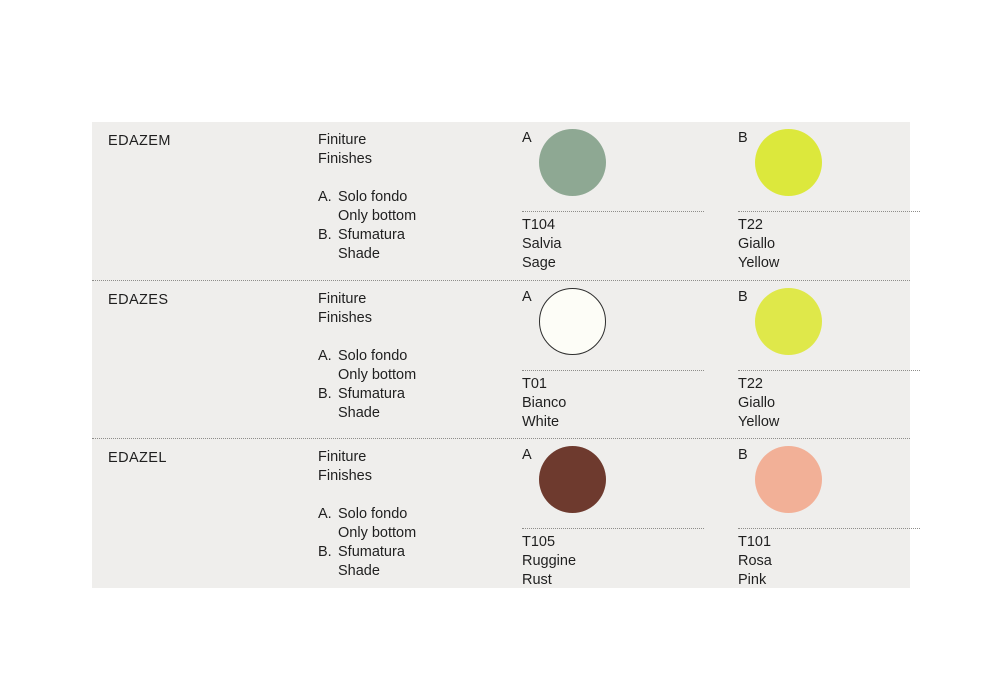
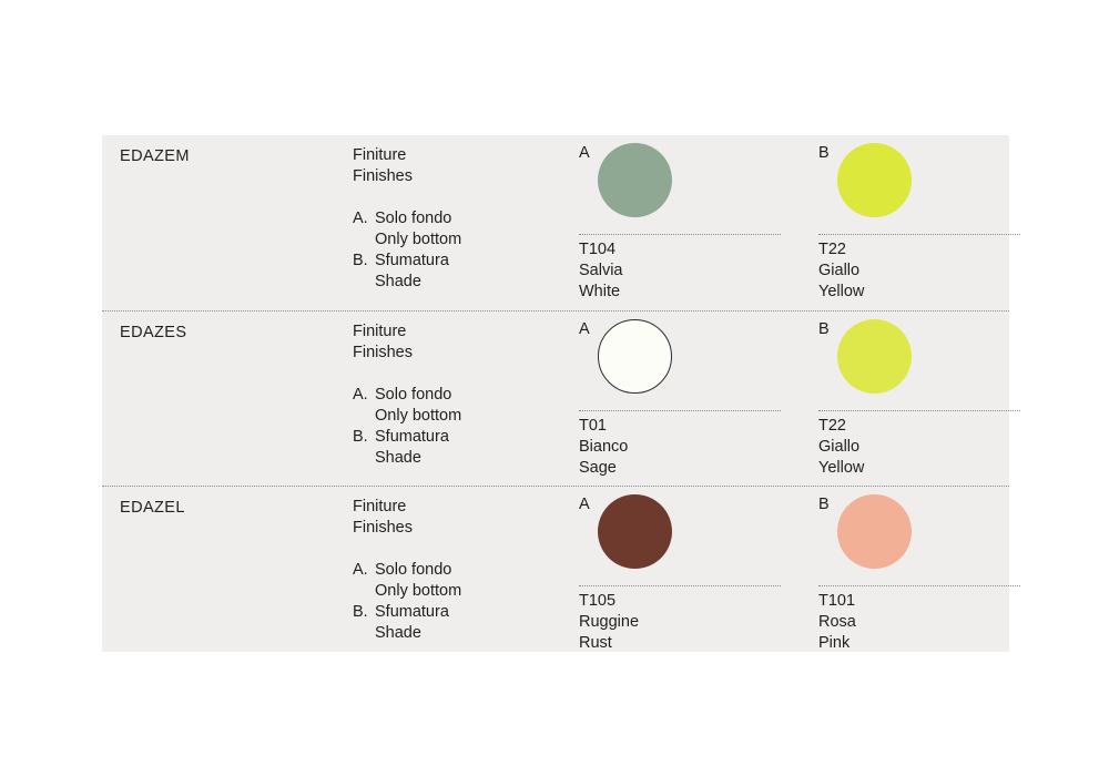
  EDAZEM
  Finiture
  Finishes
  A.
  Solo fondo
  Only bottom
  B.
  Sfumatura
  Shade
  A
  T104
  Salvia
- Sage
+ White
  B
  T22
  Giallo
  Yellow
  EDAZES
  Finiture
  Finishes
  A.
  Solo fondo
  Only bottom
  B.
  Sfumatura
  Shade
  A
  T01
  Bianco
- White
+ Sage
  B
  T22
  Giallo
  Yellow
  EDAZEL
  Finiture
  Finishes
  A.
  Solo fondo
  Only bottom
  B.
  Sfumatura
  Shade
  A
  T105
  Ruggine
  Rust
  B
  T101
  Rosa
  Pink
